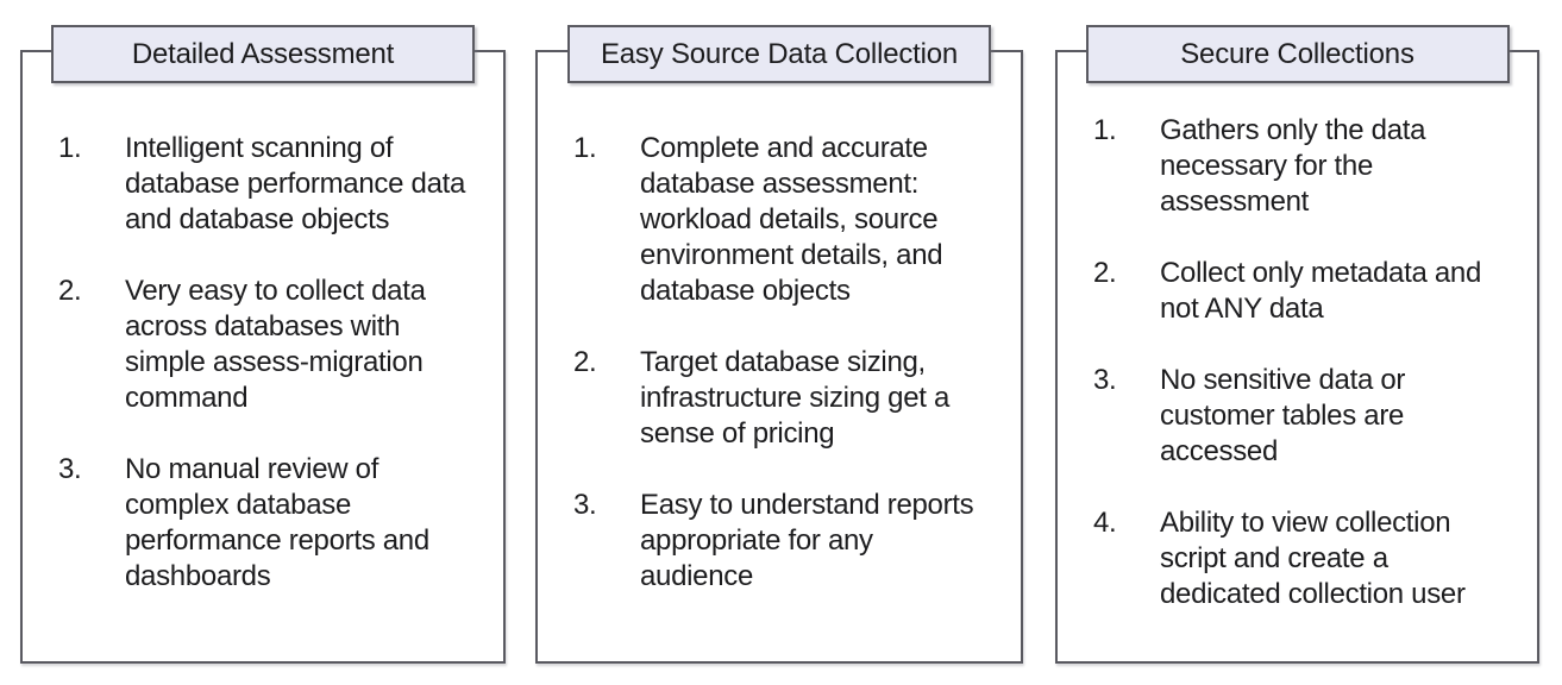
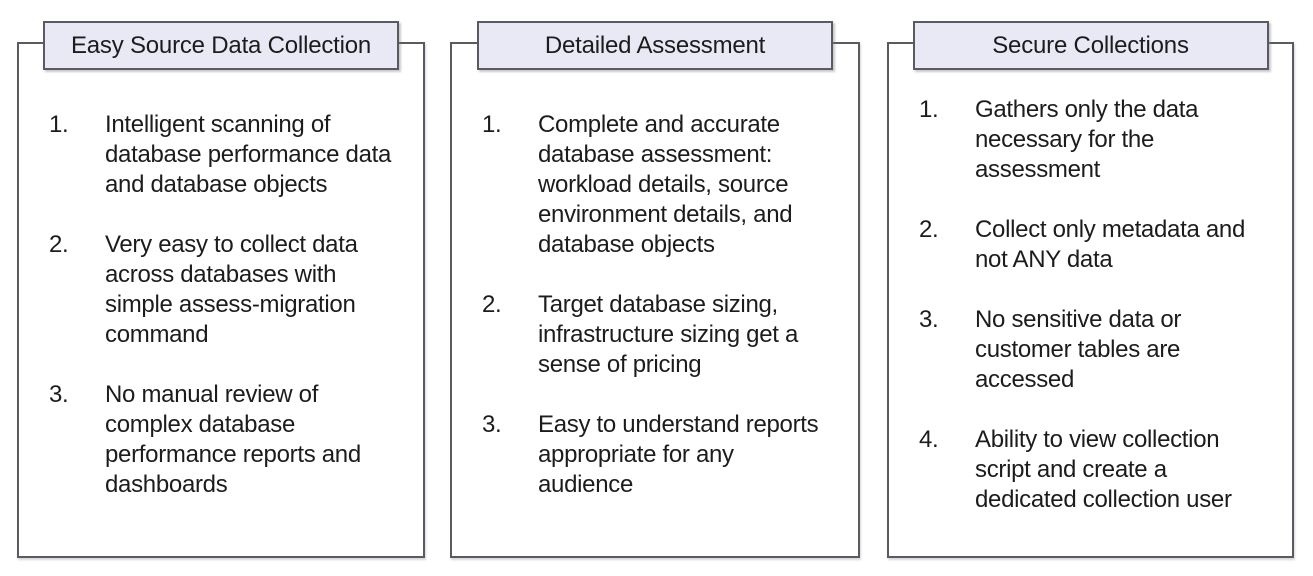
- Detailed Assessment
+ Easy Source Data Collection
  1.
  Intelligent scanning of
  database performance data
  and database objects
  2.
  Very easy to collect data
  across databases with
  simple assess-migration
  command
  3.
  No manual review of
  complex database
  performance reports and
  dashboards
- Easy Source Data Collection
+ Detailed Assessment
  1.
  Complete and accurate
  database assessment:
  workload details, source
  environment details, and
  database objects
  2.
  Target database sizing,
  infrastructure sizing get a
  sense of pricing
  3.
  Easy to understand reports
  appropriate for any
  audience
  Secure Collections
  1.
  Gathers only the data
  necessary for the
  assessment
  2.
  Collect only metadata and
  not ANY data
  3.
  No sensitive data or
  customer tables are
  accessed
  4.
  Ability to view collection
  script and create a
  dedicated collection user
